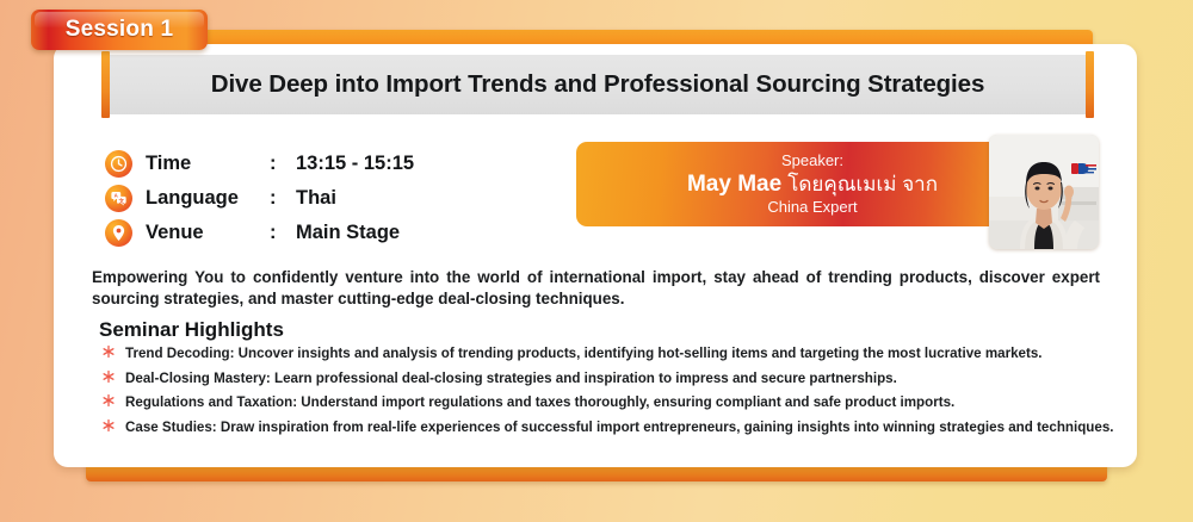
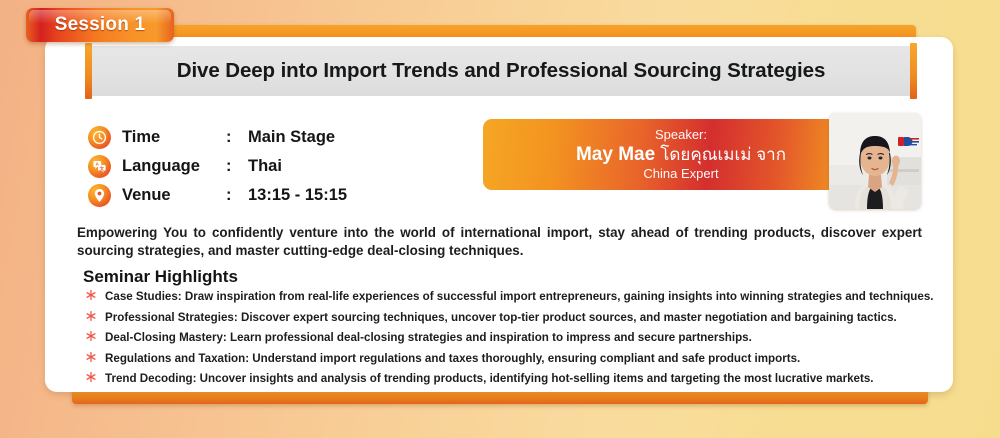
  Session 1
  Dive Deep into Import Trends and Professional Sourcing Strategies
  Time
  :
- 13:15 - 15:15
+ Main Stage
  Language
  :
  Thai
  Venue
  :
- Main Stage
+ 13:15 - 15:15
  Speaker:
  May Mae โดยคุณเมเม่ จาก
  China Expert
  Empowering You to confidently venture into the world of international import, stay ahead of trending products, discover expert sourcing strategies, and master cutting-edge deal-closing techniques.
  Seminar Highlights
- Trend Decoding: Uncover insights and analysis of trending products, identifying hot-selling items and targeting the most lucrative markets.
+ Case Studies: Draw inspiration from real-life experiences of successful import entrepreneurs, gaining insights into winning strategies and techniques.
+ Professional Strategies: Discover expert sourcing techniques, uncover top-tier product sources, and master negotiation and bargaining tactics.
  Deal-Closing Mastery: Learn professional deal-closing strategies and inspiration to impress and secure partnerships.
  Regulations and Taxation: Understand import regulations and taxes thoroughly, ensuring compliant and safe product imports.
- Case Studies: Draw inspiration from real-life experiences of successful import entrepreneurs, gaining insights into winning strategies and techniques.
+ Trend Decoding: Uncover insights and analysis of trending products, identifying hot-selling items and targeting the most lucrative markets.
